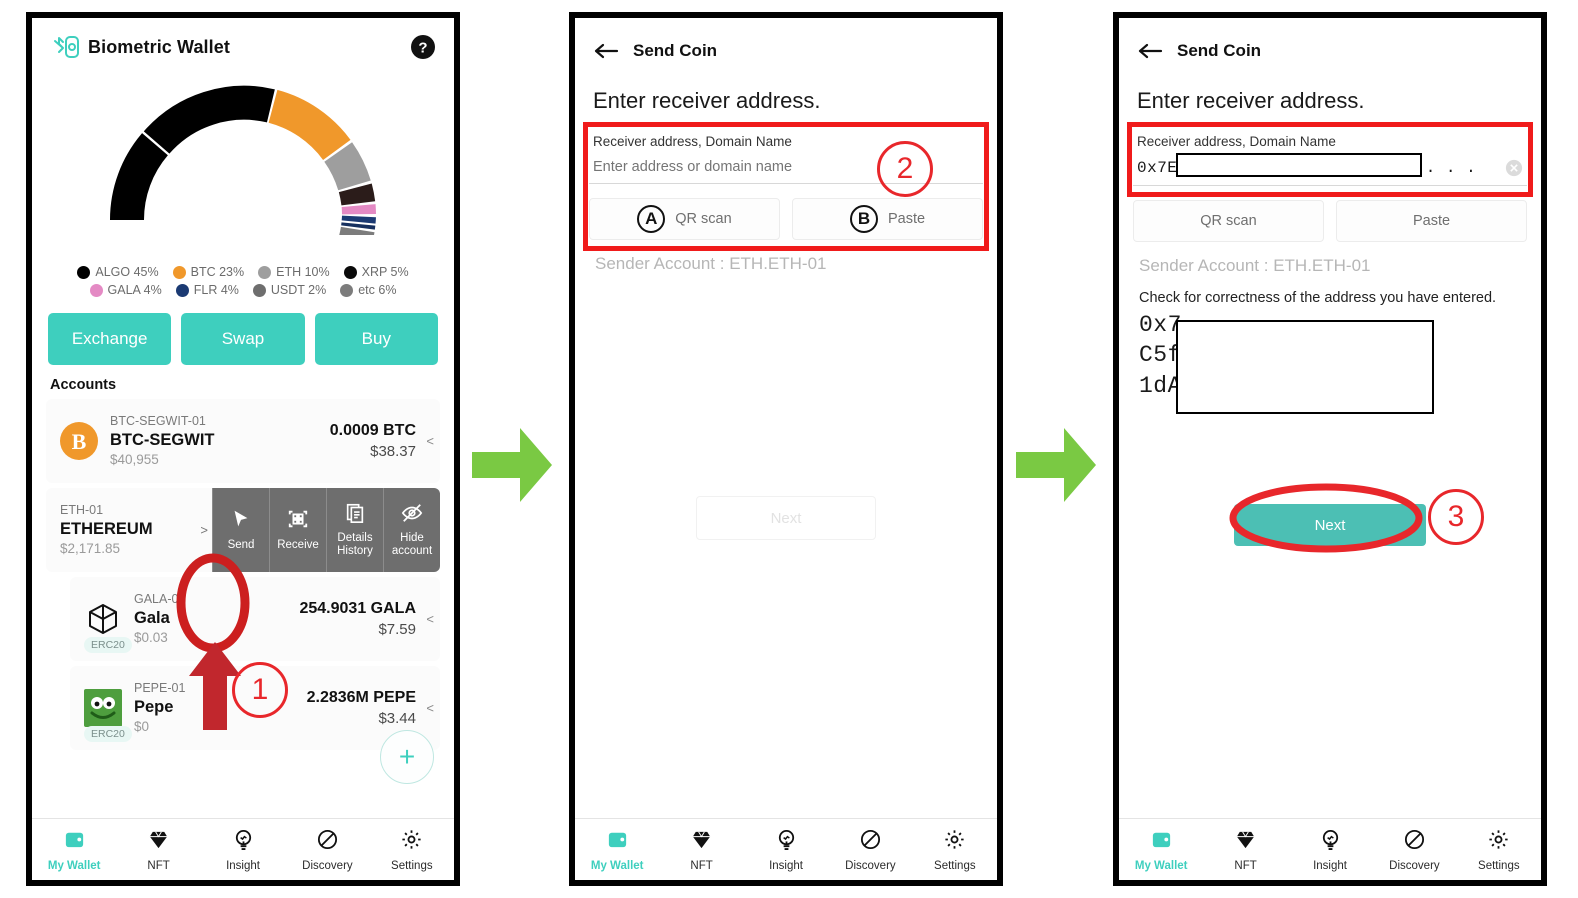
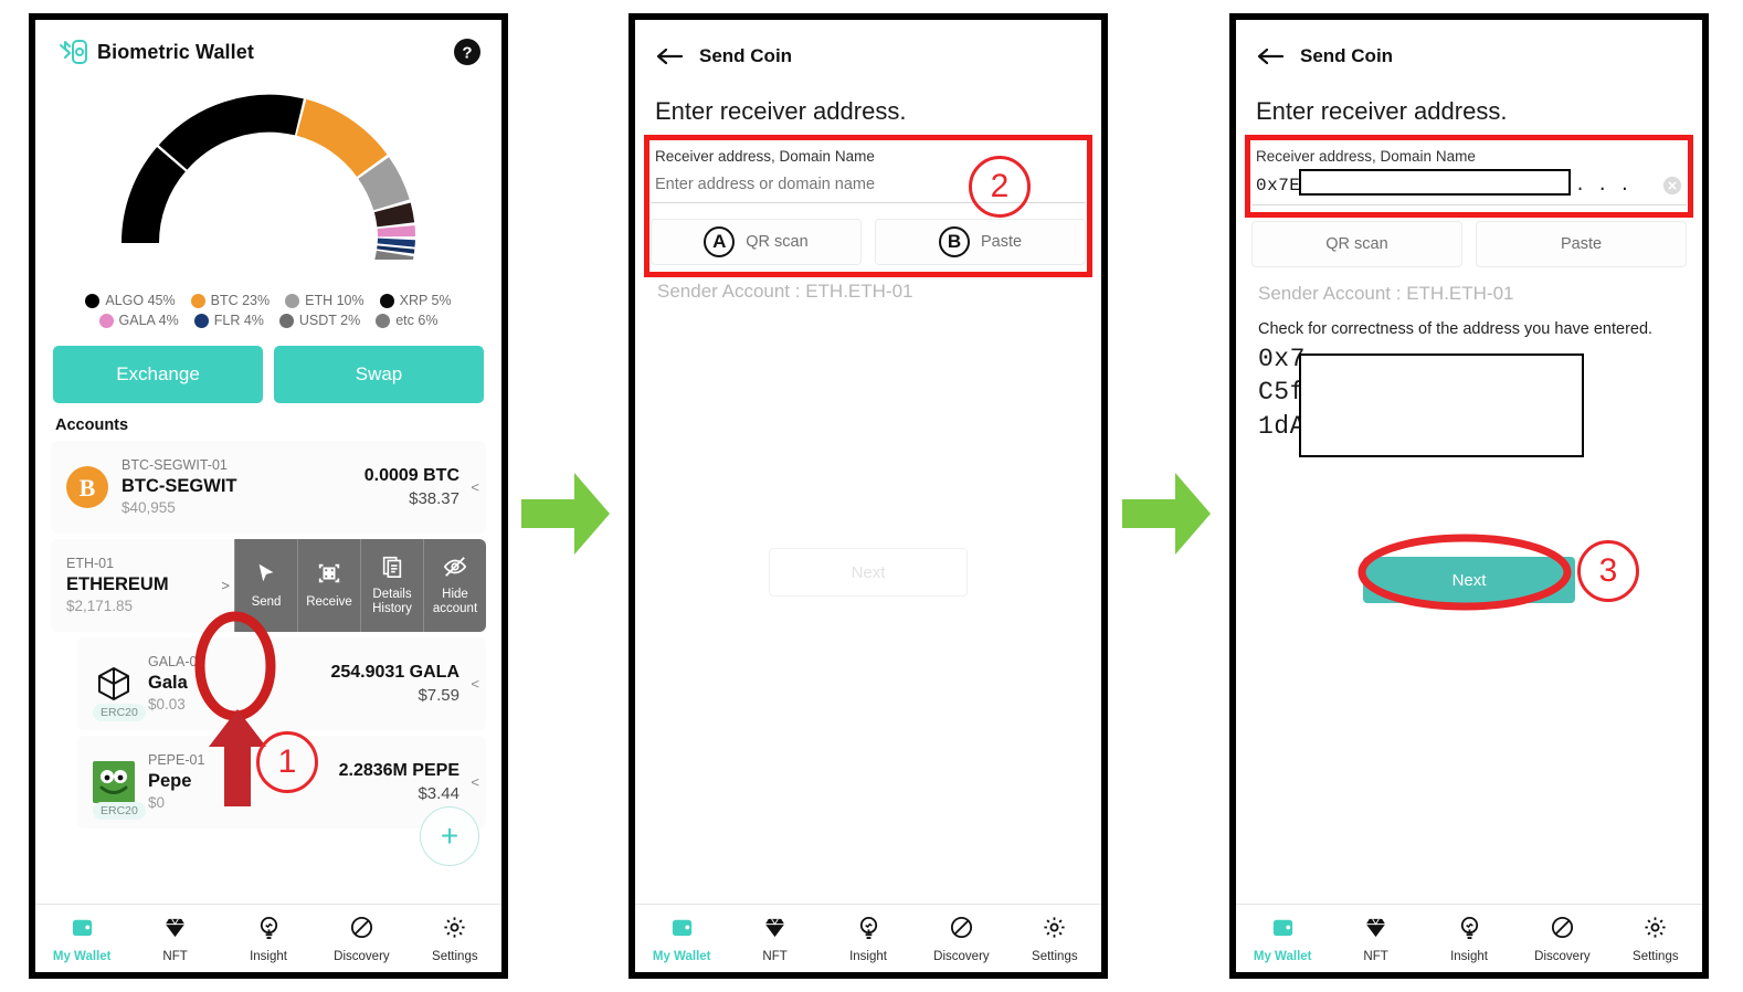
  Biometric Wallet
  ?
  ALGO 45%
  BTC 23%
  ETH 10%
  XRP 5%
  GALA 4%
  FLR 4%
  USDT 2%
  etc 6%
  Exchange
  Swap
- Buy
  Accounts
  B
  BTC-SEGWIT-01
  BTC-SEGWIT
  $40,955
  0.0009 BTC
  $38.37
  <
  ETH-01
  ETHEREUM
  $2,171.85
  >
  Send
  Receive
  Details
  History
  Hide
  account
  GALA-0
  Gala
  $0.03
  ERC20
  254.9031 GALA
  $7.59
  <
  PEPE-01
  Pepe
  $0
  ERC20
  2.2836M PEPE
  $3.44
  <
  +
  My Wallet
  NFT
  Insight
  Discovery
  Settings
  Send Coin
  Enter receiver address.
  Receiver address, Domain Name
  Enter address or domain name
  A
  QR scan
  B
  Paste
  Sender Account : ETH.ETH-01
  Next
  My Wallet
  NFT
  Insight
  Discovery
  Settings
  Send Coin
  Enter receiver address.
  Receiver address, Domain Name
  0x7E
  . . .
  QR scan
  Paste
  Sender Account : ETH.ETH-01
  Check for correctness of the address you have entered.
  0x7
  C5f
  1dA
  Next
  My Wallet
  NFT
  Insight
  Discovery
  Settings
  1
  2
  3
